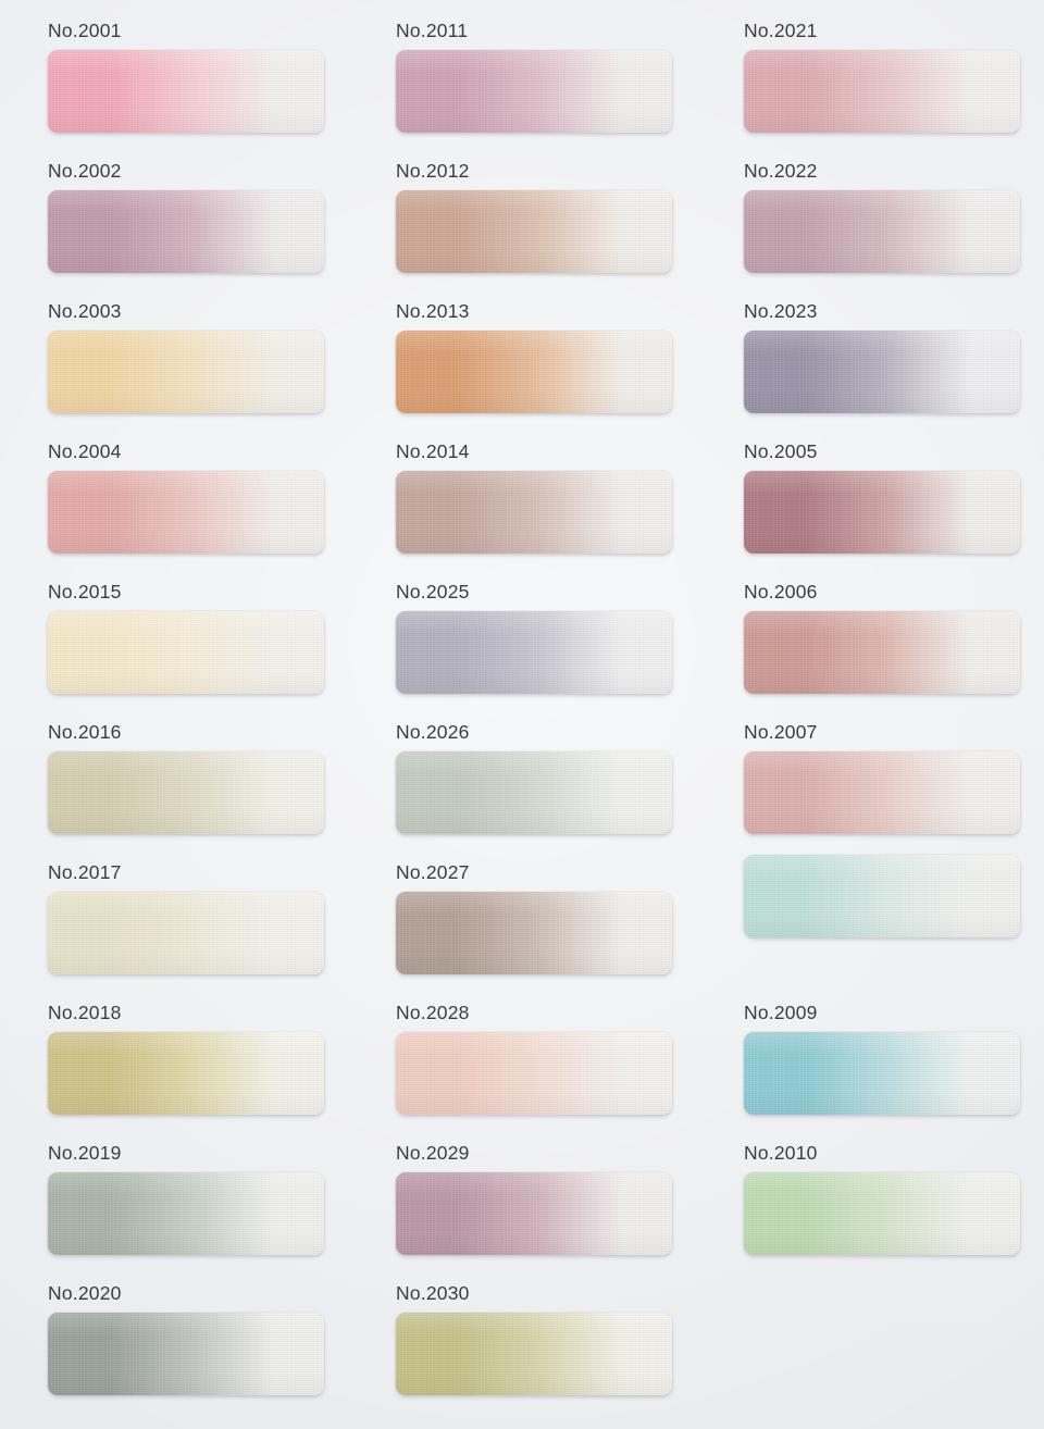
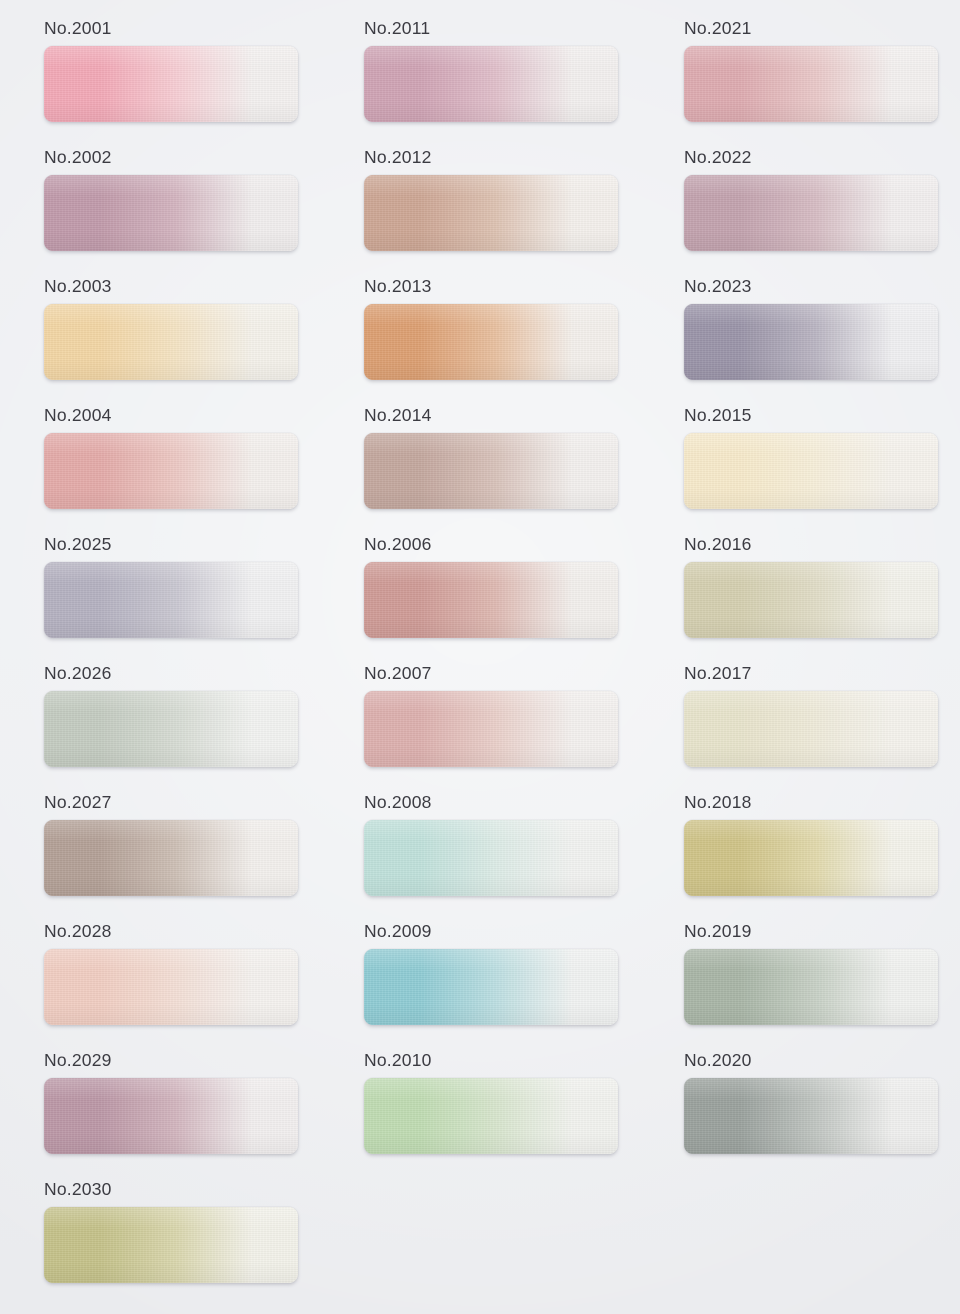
  No.2001
  No.2011
  No.2021
  No.2002
  No.2012
  No.2022
  No.2003
  No.2013
  No.2023
  No.2004
  No.2014
- No.2005
  No.2015
  No.2025
  No.2006
  No.2016
  No.2026
  No.2007
  No.2017
  No.2027
+ No.2008
  No.2018
  No.2028
  No.2009
  No.2019
  No.2029
  No.2010
  No.2020
  No.2030
